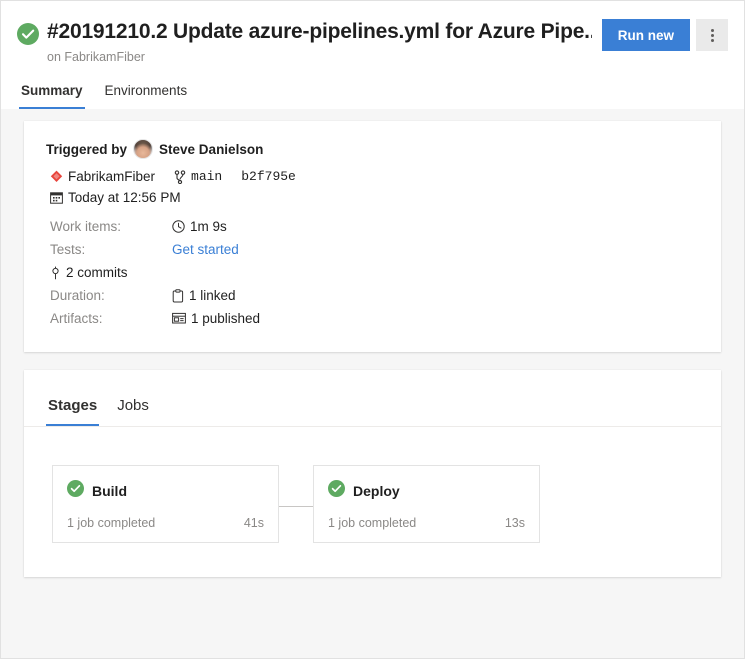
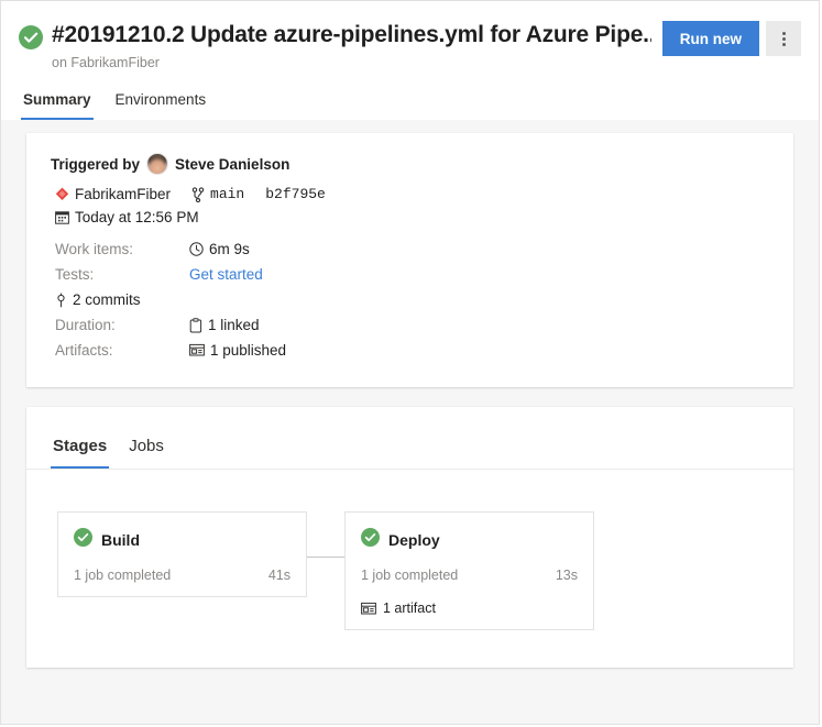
  #20191210.2 Update azure-pipelines.yml for Azure Pipe.
  on FabrikamFiber
  Run new
  Summary
  Environments
  Triggered by
  Steve Danielson
  FabrikamFiber
  main
  b2f795e
  Today at 12:56 PM
  Work items:
- 1m 9s
+ 6m 9s
  Tests:
  Get started
  2 commits
  Duration:
  1 linked
  Artifacts:
  1 published
  Stages
  Jobs
  Build
  1 job completed
  41s
  Deploy
  1 job completed
  13s
+ 1 artifact
